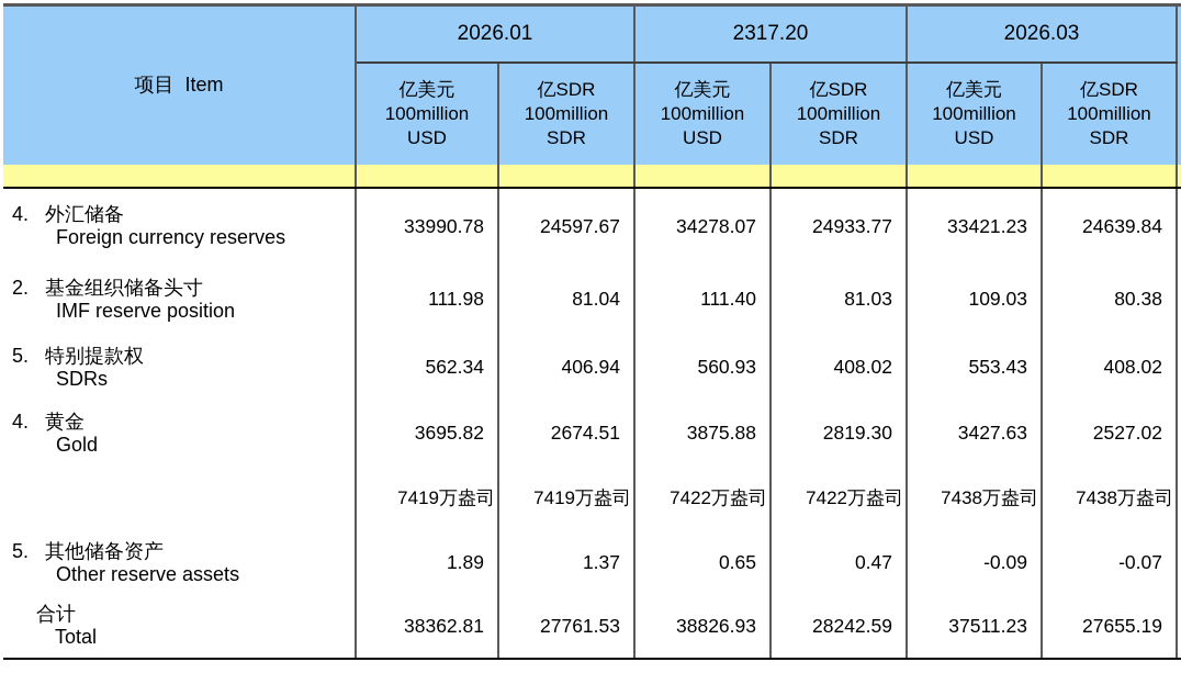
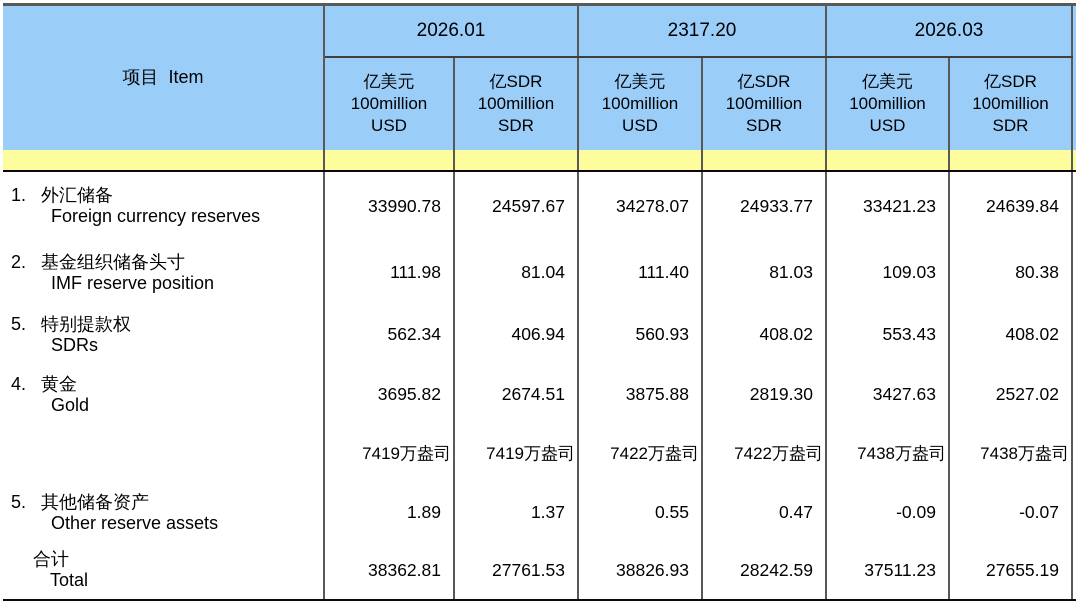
  项目 Item	2026.01	2317.20	2026.03
  亿美元 100million USD	亿SDR 100million SDR	亿美元 100million USD	亿SDR 100million SDR	亿美元 100million USD	亿SDR 100million SDR
- 4. 外汇储备 Foreign currency reserves	33990.78	24597.67	34278.07	24933.77	33421.23	24639.84
+ 1. 外汇储备 Foreign currency reserves	33990.78	24597.67	34278.07	24933.77	33421.23	24639.84
  2. 基金组织储备头寸 IMF reserve position	111.98	81.04	111.40	81.03	109.03	80.38
  5. 特别提款权 SDRs	562.34	406.94	560.93	408.02	553.43	408.02
  4. 黄金 Gold	3695.82	2674.51	3875.88	2819.30	3427.63	2527.02
  	7419万盎司	7419万盎司	7422万盎司	7422万盎司	7438万盎司	7438万盎司
- 5. 其他储备资产 Other reserve assets	1.89	1.37	0.65	0.47	-0.09	-0.07
+ 5. 其他储备资产 Other reserve assets	1.89	1.37	0.55	0.47	-0.09	-0.07
  合计 Total	38362.81	27761.53	38826.93	28242.59	37511.23	27655.19
